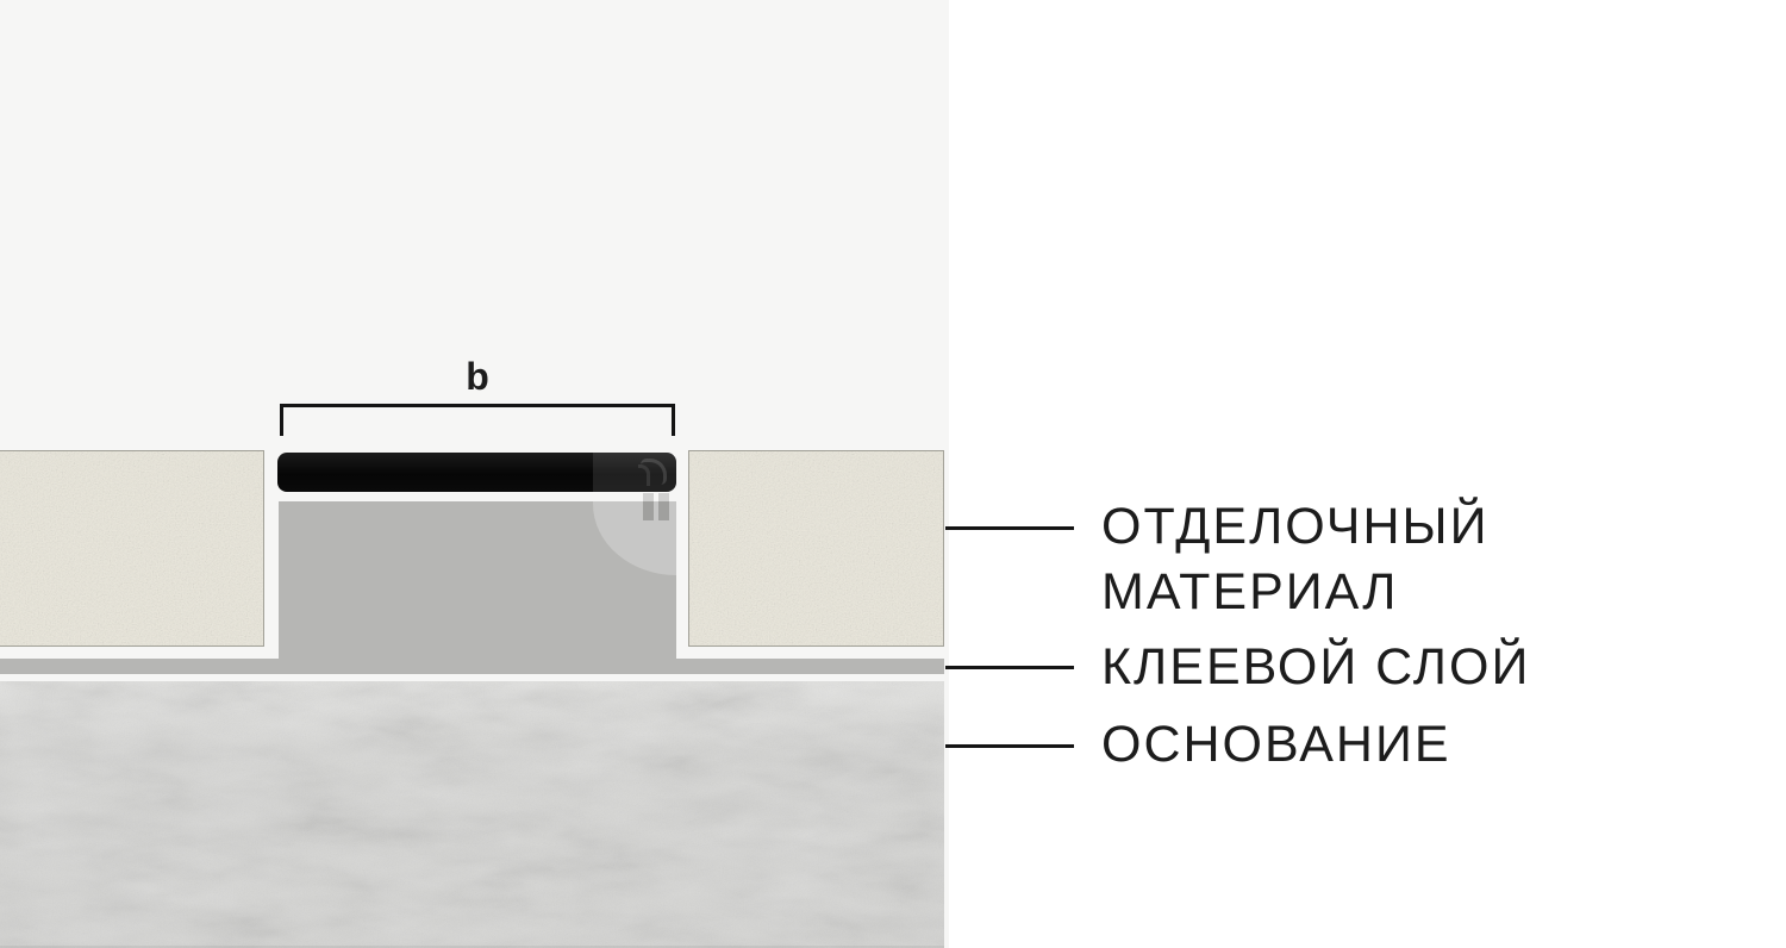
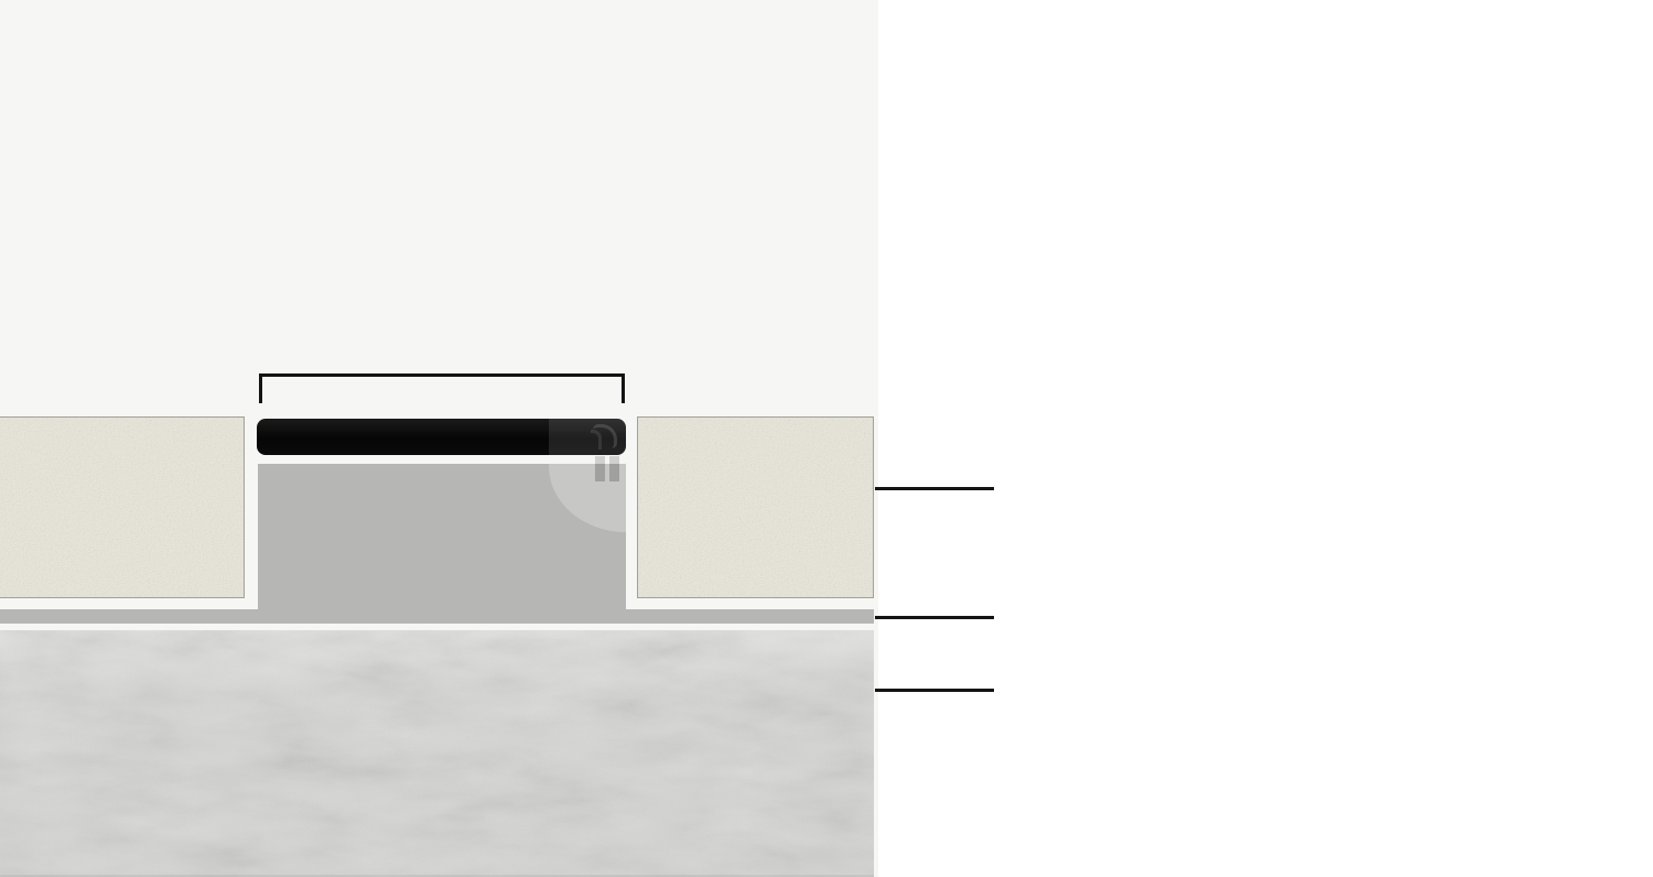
- b
- ОТДЕЛОЧНЫЙ
- МАТЕРИАЛ
- КЛЕЕВОЙ СЛОЙ
- ОСНОВАНИЕ
